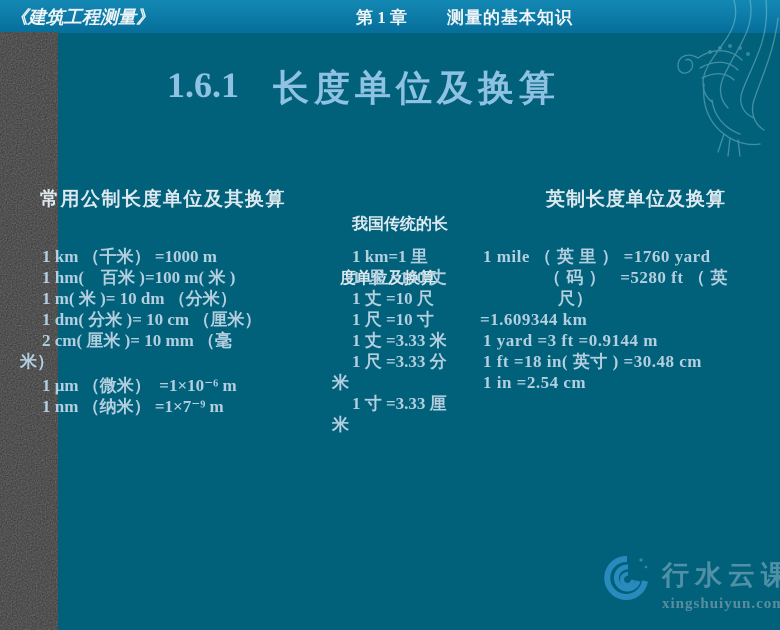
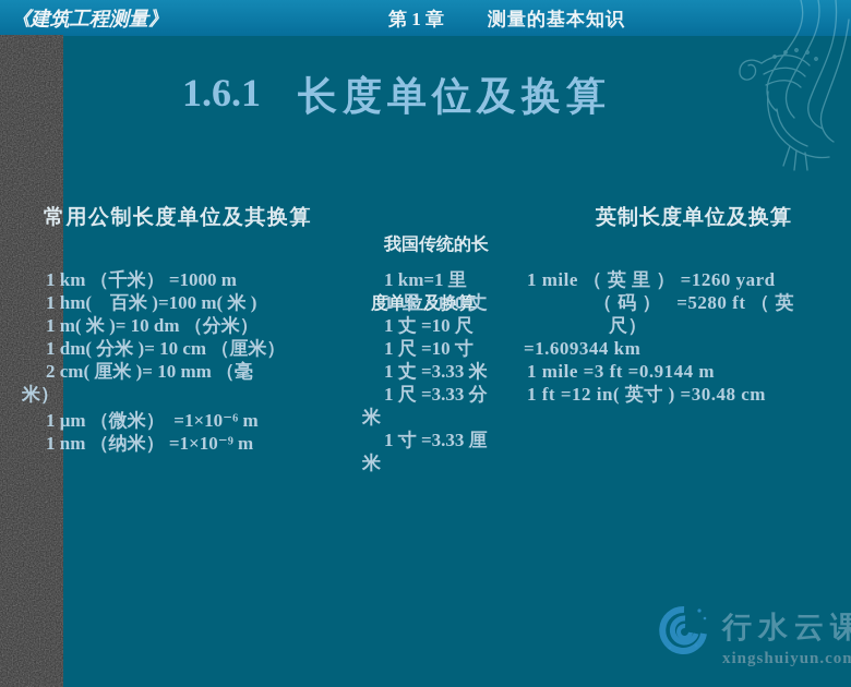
  《建筑工程测量》
  第 1 章
  测量的基本知识
  1.6.1
  长度单位及换算
  常用公制长度单位及其换算
  我国传统的长
  度单位及换算
  英制长度单位及换算
  1 km （千米） =1000 m
  1 hm( 百米 )=100 m( 米 )
  1 m( 米 )= 10 dm （分米）
  1 dm( 分米 )= 10 cm （厘米）
  2 cm( 厘米 )= 10 mm （毫
  米）
  1 μm （微米） =1×10⁻⁶ m
- 1 nm （纳米） =1×7⁻⁹ m
+ 1 nm （纳米） =1×10⁻⁹ m
  1 km=1 里
  1 里 =150 丈
  1 丈 =10 尺
  1 尺 =10 寸
  1 丈 =3.33 米
  1 尺 =3.33 分
  米
  1 寸 =3.33 厘
  米
- 1 mile （ 英 里 ） =1760 yard
+ 1 mile （ 英 里 ） =1260 yard
  （ 码 ） =5280 ft （ 英
  尺）
  =1.609344 km
- 1 yard =3 ft =0.9144 m
+ 1 mile =3 ft =0.9144 m
- 1 ft =18 in( 英寸 ) =30.48 cm
+ 1 ft =12 in( 英寸 ) =30.48 cm
- 1 in =2.54 cm
  行水云课
  xingshuiyun.com
